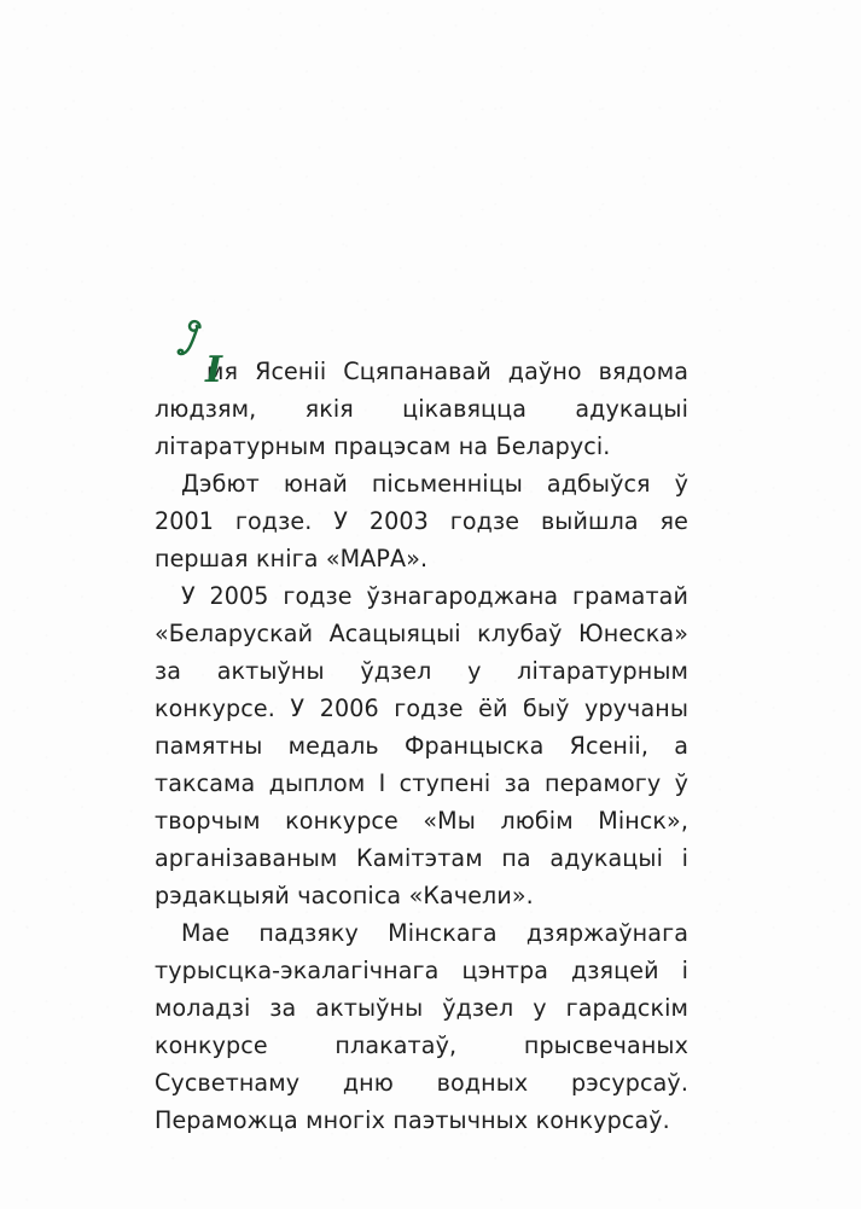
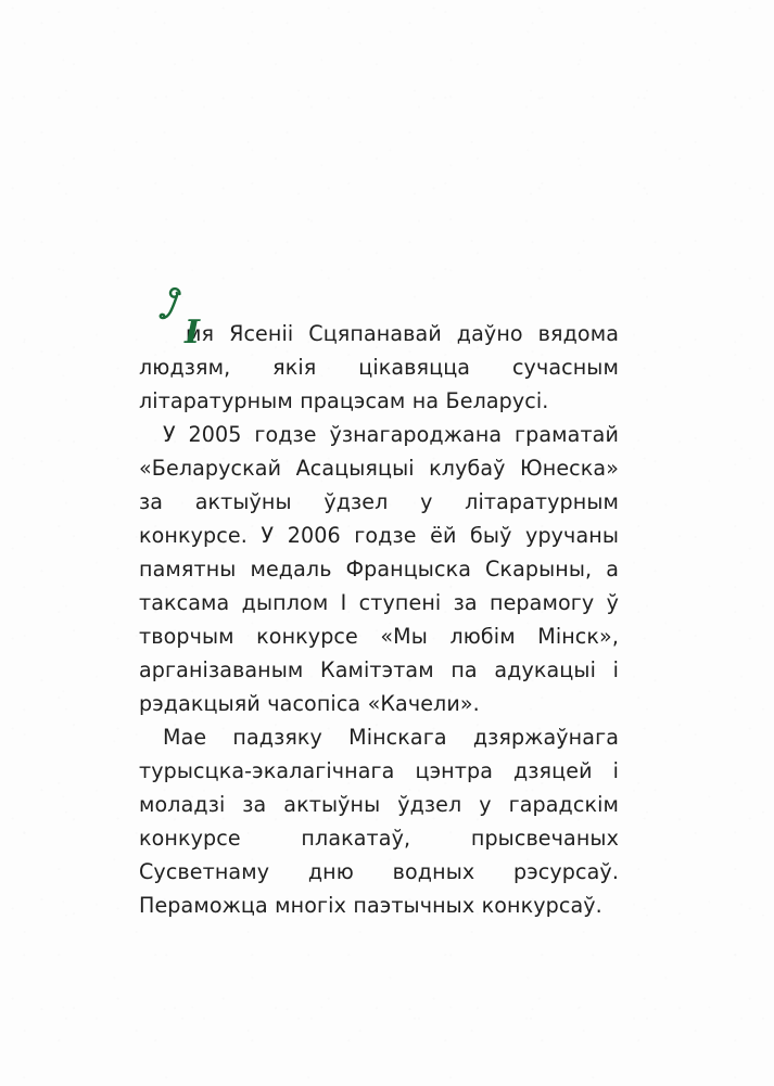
- Імя Ясеніі Сцяпанавай даўно вядома людзям, якія цікавяцца адукацыі літаратурным працэсам на Беларусі.
+ Імя Ясеніі Сцяпанавай даўно вядома людзям, якія цікавяцца сучасным літаратурным працэсам на Беларусі.
- Дэбют юнай пісьменніцы адбыўся ў 2001 годзе. У 2003 годзе выйшла яе першая кніга «МАРА».
- У 2005 годзе ўзнагароджана граматай «Беларускай Асацыяцыі клубаў Юнеска» за актыўны ўдзел у літаратурным конкурсе. У 2006 годзе ёй быў уручаны памятны медаль Францыска Ясеніі, а таксама дыплом I ступені за перамогу ў творчым конкурсе «Мы любім Мінск», арганізаваным Камітэтам па адукацыі і рэдакцыяй часопіса «Качели».
+ У 2005 годзе ўзнагароджана граматай «Беларускай Асацыяцыі клубаў Юнеска» за актыўны ўдзел у літаратурным конкурсе. У 2006 годзе ёй быў уручаны памятны медаль Францыска Скарыны, а таксама дыплом I ступені за перамогу ў творчым конкурсе «Мы любім Мінск», арганізаваным Камітэтам па адукацыі і рэдакцыяй часопіса «Качели».
  Мае падзяку Мінскага дзяржаўнага турысцка-экалагічнага цэнтра дзяцей і моладзі за актыўны ўдзел у гарадскім конкурсе плакатаў, прысвечаных Сусветнаму дню водных рэсурсаў. Пераможца многіх паэтычных конкурсаў.
